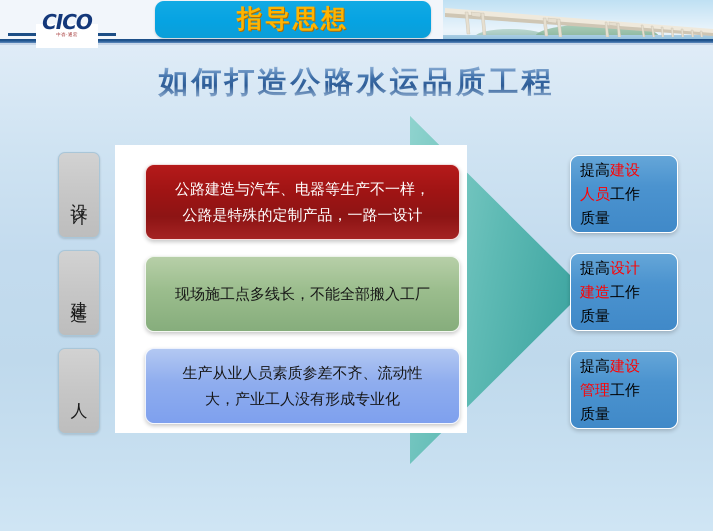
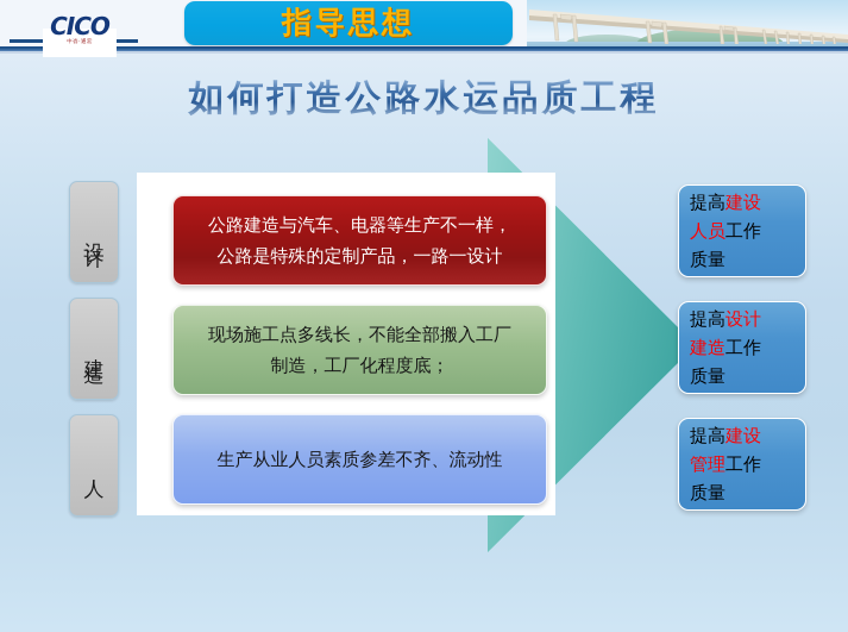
  CICO
  指导思想
  如何打造公路水运品质工程
  公路建造与汽车、电器等生产不一样，
  公路是特殊的定制产品，一路一设计
  现场施工点多线长，不能全部搬入工厂
+ 制造，工厂化程度底；
  生产从业人员素质参差不齐、流动性
- 大，产业工人没有形成专业化
  提高建设
  人员工作
  质量
  提高设计
  建造工作
  质量
  提高建设
  管理工作
  质量
